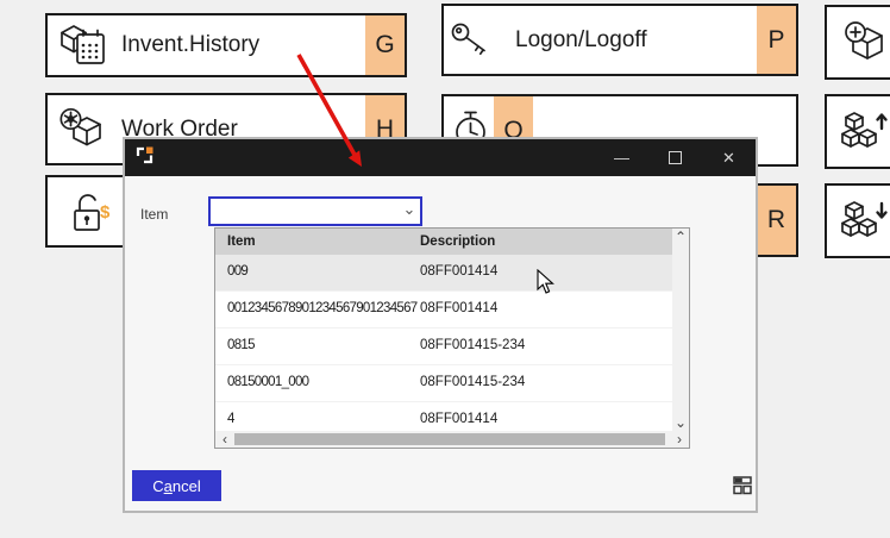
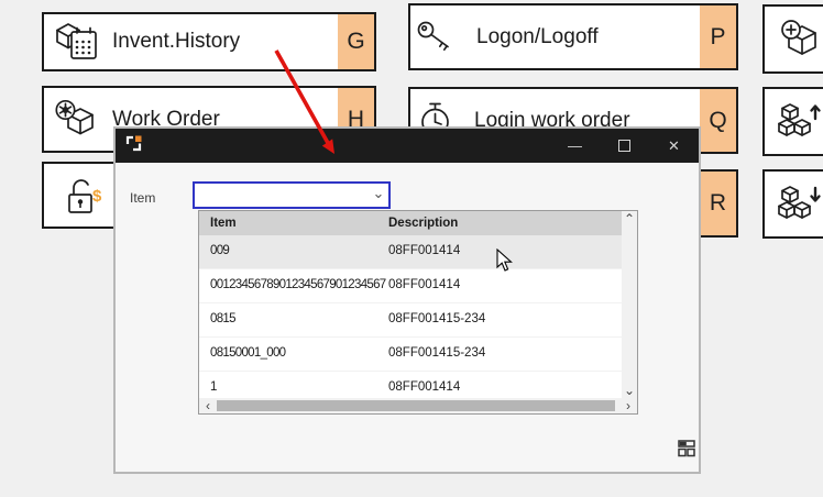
  Invent.History
  G
  Work Order
  H
  $
  Logon/Logoff
  P
+ Login work order
  Q
  R
  —
  ✕
  Item
  ⌄
  Item
  Description
  009
  08FF001414
  0012345678901234567901234567
  08FF001414
  0815
  08FF001415-234
  08150001_000
  08FF001415-234
- 4
+ 1
  08FF001414
  ⌃
  ⌄
  ‹
  ›
- Cancel
